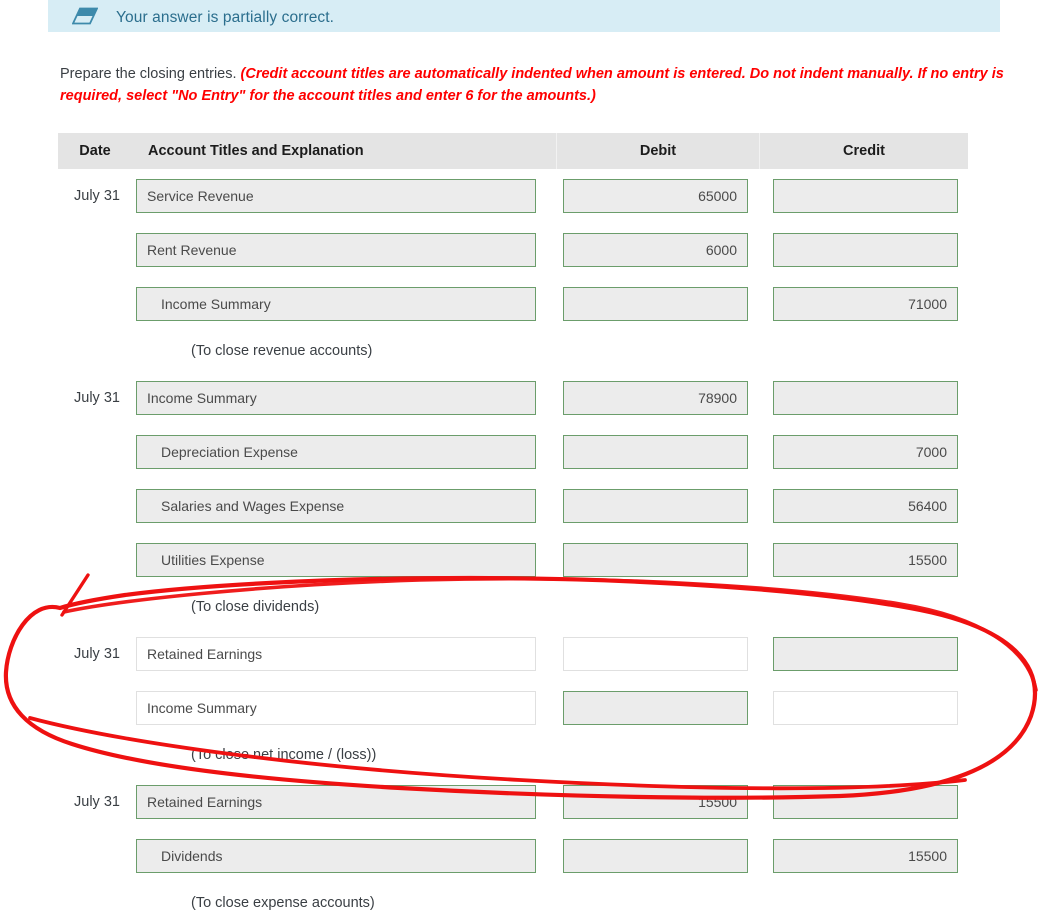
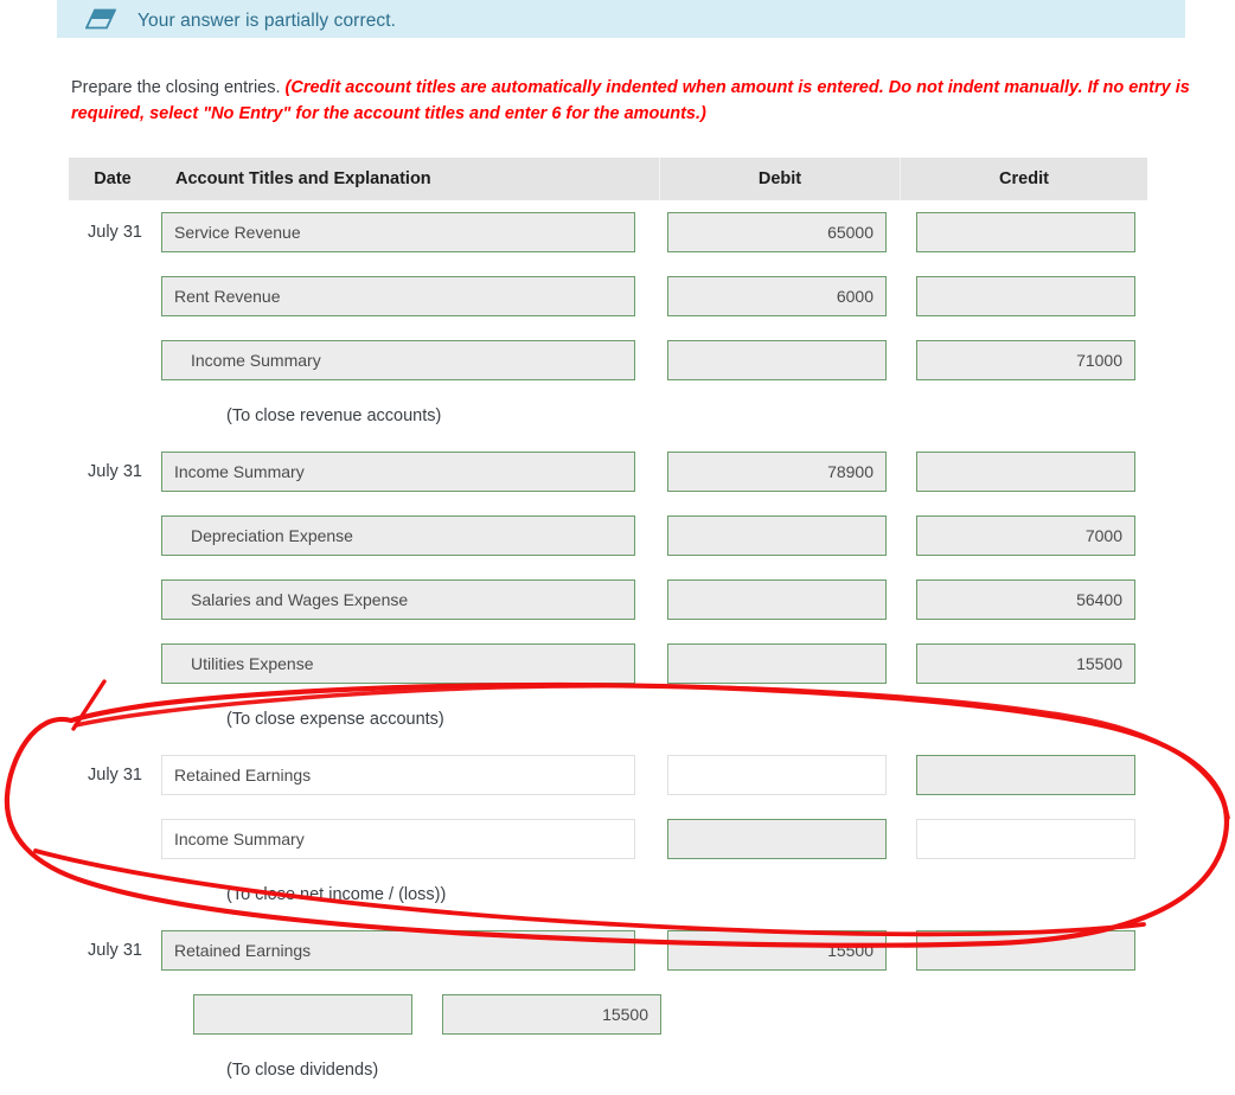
  Your answer is partially correct.
  Prepare the closing entries. (Credit account titles are automatically indented when amount is entered. Do not indent manually. If no entry is required, select "No Entry" for the account titles and enter 6 for the amounts.)
  Date
  Account Titles and Explanation
  Debit
  Credit
  July 31
  Service Revenue
  65000
  Rent Revenue
  6000
  Income Summary
  71000
  (To close revenue accounts)
  July 31
  Income Summary
  78900
  Depreciation Expense
  7000
  Salaries and Wages Expense
  56400
  Utilities Expense
  15500
- (To close dividends)
+ (To close expense accounts)
  July 31
  Retained Earnings
  Income Summary
  (To c net income / (loss))
  July 31
  Retained Earnings
  15500
- Dividends
  15500
- (To close expense accounts)
+ (To close dividends)
